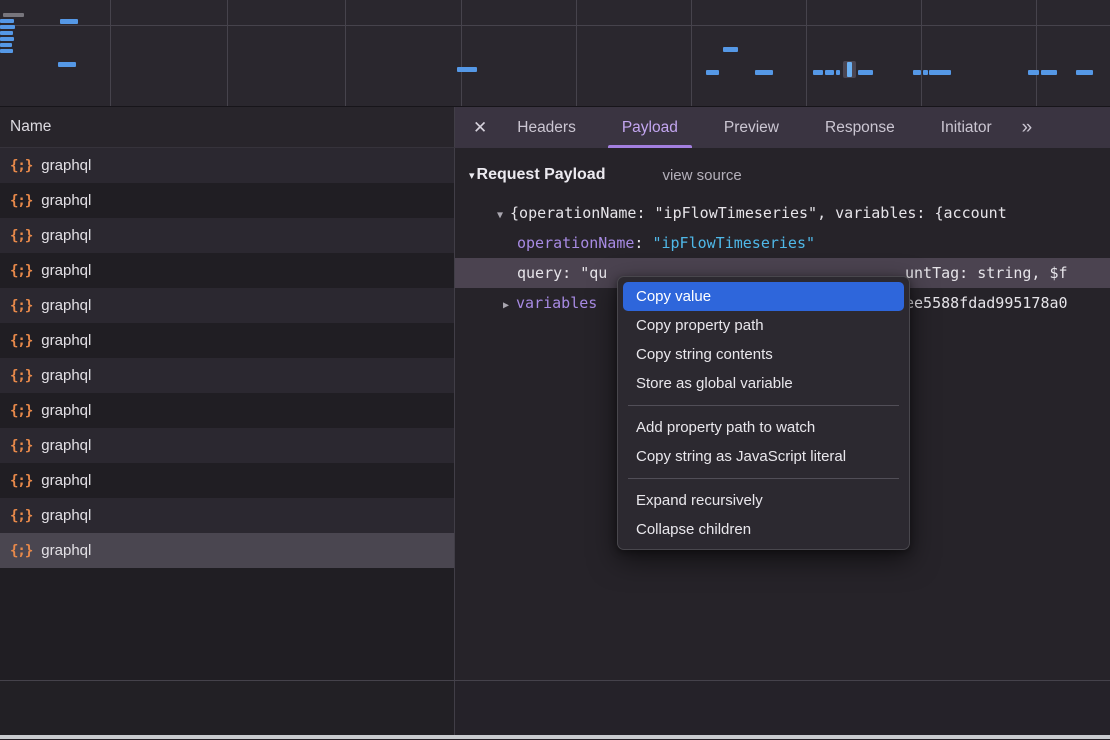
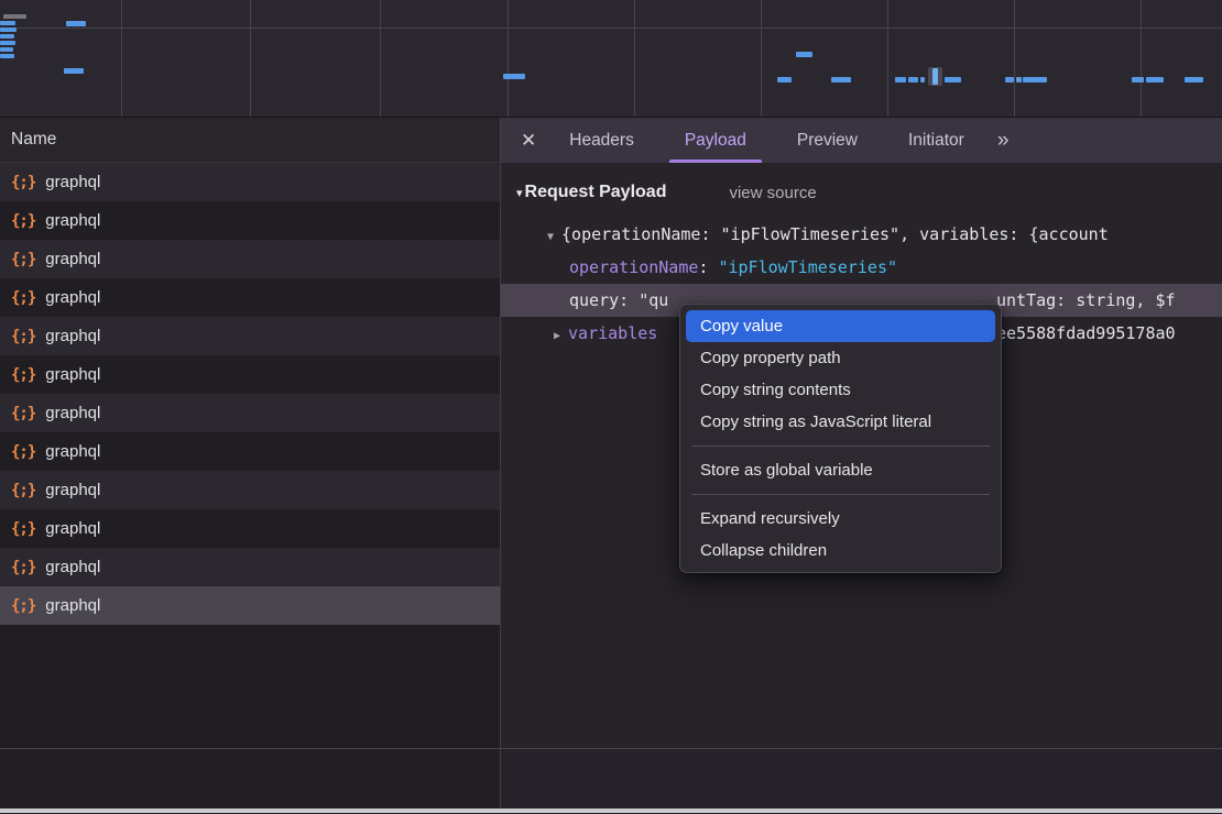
  Name
  ✕
  Headers
  Payload
  Preview
- Response
  Initiator
  »
  {;}
  graphql
  {;}
  graphql
  {;}
  graphql
  {;}
  graphql
  {;}
  graphql
  {;}
  graphql
  {;}
  graphql
  {;}
  graphql
  {;}
  graphql
  {;}
  graphql
  {;}
  graphql
  {;}
  graphql
  ▾
  Request Payload
  view source
  ▼ {operationName: "ipFlowTimeseries", variables: {account
  operationName: "ipFlowTimeseries"
  query: "qu
  untTag: string, $f
  ▶ variables
  e5588fdad995178a0
  Copy value
  Copy property path
  Copy string contents
- Store as global variable
+ Copy string as JavaScript literal
- Add property path to watch
- Copy string as JavaScript literal
+ Store as global variable
  Expand recursively
  Collapse children
